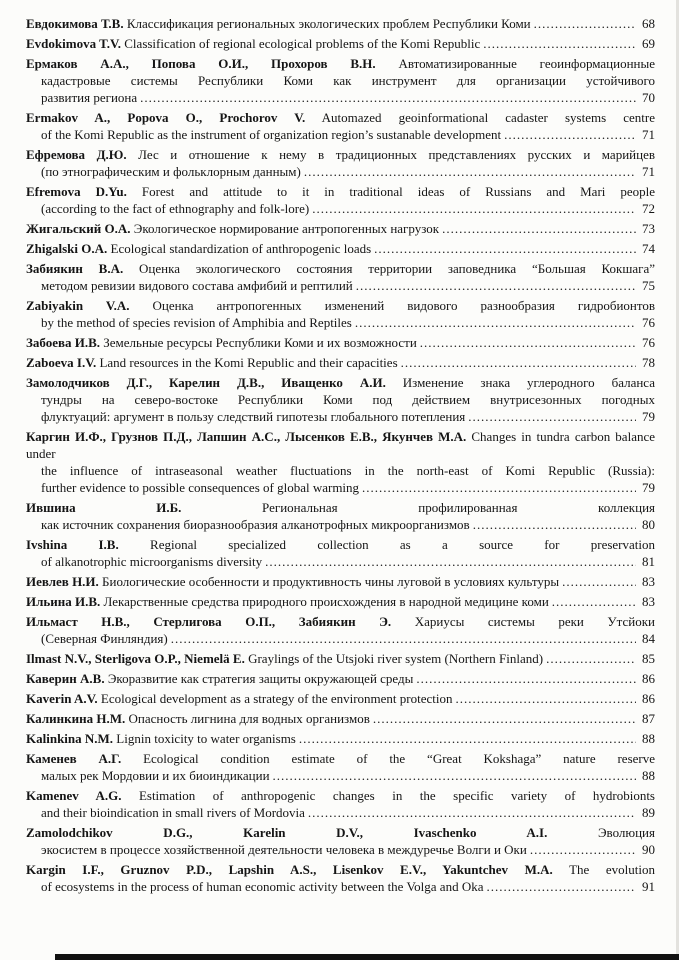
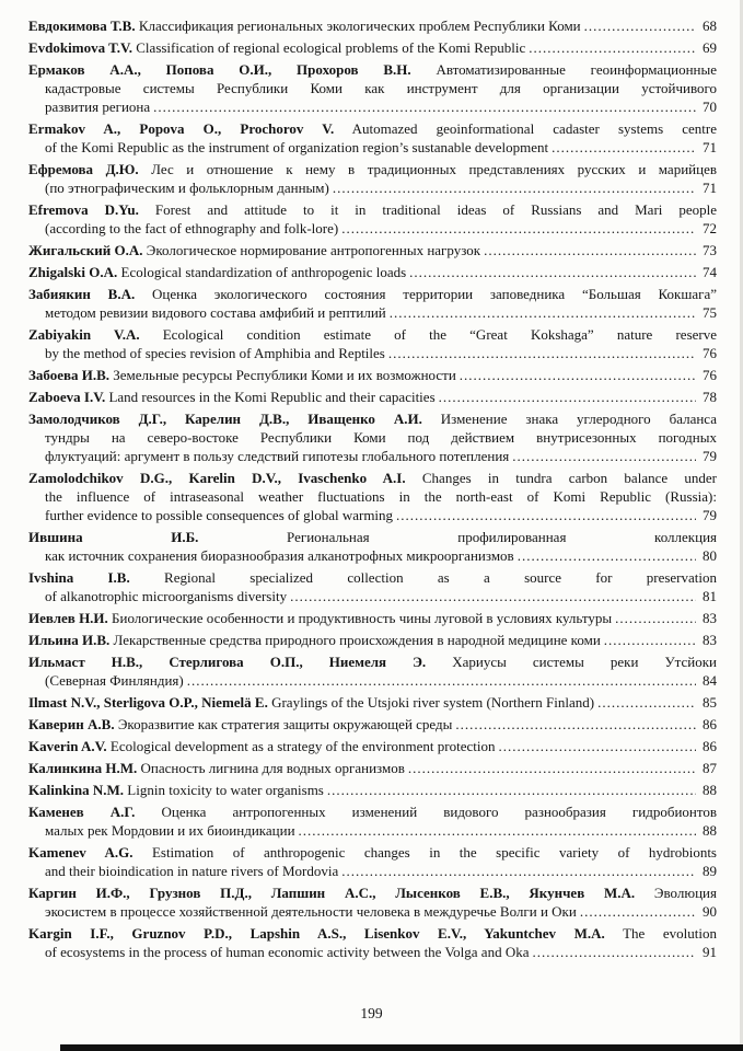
  Евдокимова Т.В. Классификация региональных экологических проблем Республики Коми
  68
  Evdokimova T.V. Classification of regional ecological problems of the Komi Republic
  69
  Ермаков А.А., Попова О.И., Прохоров В.Н. Автоматизированные геоинформационные
  кадастровые системы Республики Коми как инструмент для организации устойчивого
  развития региона
  70
  Ermakov A., Popova O., Prochorov V. Automazed geoinformational cadaster systems centre
  of the Komi Republic as the instrument of organization region’s sustanable development
  71
  Ефремова Д.Ю. Лес и отношение к нему в традиционных представлениях русских и марийцев
  (по этнографическим и фольклорным данным)
  71
  Efremova D.Yu. Forest and attitude to it in traditional ideas of Russians and Mari people
  (according to the fact of ethnography and folk-lore)
  72
  Жигальский О.А. Экологическое нормирование антропогенных нагрузок
  73
  Zhigalski O.A. Ecological standardization of anthropogenic loads
  74
  Забиякин В.А. Оценка экологического состояния территории заповедника “Большая Кокшага”
  методом ревизии видового состава амфибий и рептилий
  75
- Zabiyakin V.A. Оценка антропогенных изменений видового разнообразия гидробионтов
+ Zabiyakin V.A. Ecological condition estimate of the “Great Kokshaga” nature reserve
  by the method of species revision of Amphibia and Reptiles
  76
  Забоева И.В. Земельные ресурсы Республики Коми и их возможности
  76
  Zaboeva I.V. Land resources in the Komi Republic and their capacities
  78
  Замолодчиков Д.Г., Карелин Д.В., Иващенко А.И. Изменение знака углеродного баланса
  тундры на северо-востоке Республики Коми под действием внутрисезонных погодных
  флуктуаций: аргумент в пользу следствий гипотезы глобального потепления
  79
- Каргин И.Ф., Грузнов П.Д., Лапшин А.С., Лысенков Е.В., Якунчев М.А. Changes in tundra carbon balance under
+ Zamolodchikov D.G., Karelin D.V., Ivaschenko A.I. Changes in tundra carbon balance under
  the influence of intraseasonal weather fluctuations in the north-east of Komi Republic (Russia):
  further evidence to possible consequences of global warming
  79
  Ившина И.Б. Региональная профилированная коллекция
  как источник сохранения биоразнообразия алканотрофных микроорганизмов
  80
  Ivshina I.B. Regional specialized collection as a source for preservation
  of alkanotrophic microorganisms diversity
  81
  Иевлев Н.И. Биологические особенности и продуктивность чины луговой в условиях культуры
  83
  Ильина И.В. Лекарственные средства природного происхождения в народной медицине коми
  83
- Ильмаст Н.В., Стерлигова О.П., Забиякин Э. Хариусы системы реки Утсйоки
+ Ильмаст Н.В., Стерлигова О.П., Ниемеля Э. Хариусы системы реки Утсйоки
  (Северная Финляндия)
  84
  Ilmast N.V., Sterligova O.P., Niemelä E. Graylings of the Utsjoki river system (Northern Finland)
  85
  Каверин А.В. Экоразвитие как стратегия защиты окружающей среды
  86
  Kaverin A.V. Ecological development as a strategy of the environment protection
  86
  Калинкина Н.М. Опасность лигнина для водных организмов
  87
  Kalinkina N.M. Lignin toxicity to water organisms
  88
- Каменев А.Г. Ecological condition estimate of the “Great Kokshaga” nature reserve
+ Каменев А.Г. Оценка антропогенных изменений видового разнообразия гидробионтов
  малых рек Мордовии и их биоиндикации
  88
  Kamenev A.G. Estimation of anthropogenic changes in the specific variety of hydrobionts
- and their bioindication in small rivers of Mordovia
+ and their bioindication in nature rivers of Mordovia
  89
- Zamolodchikov D.G., Karelin D.V., Ivaschenko A.I. Эволюция
+ Каргин И.Ф., Грузнов П.Д., Лапшин А.С., Лысенков Е.В., Якунчев М.А. Эволюция
  экосистем в процессе хозяйственной деятельности человека в междуречье Волги и Оки
  90
  Kargin I.F., Gruznov P.D., Lapshin A.S., Lisenkov E.V., Yakuntchev M.A. The evolution
  of ecosystems in the process of human economic activity between the Volga and Oka
  91
+ 199
